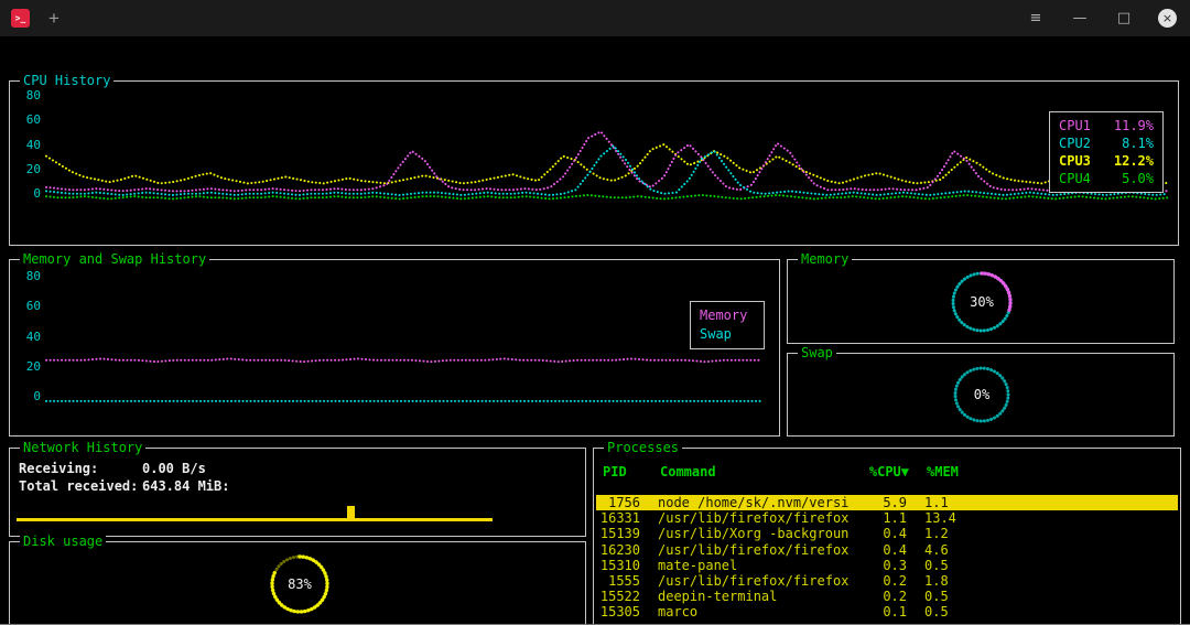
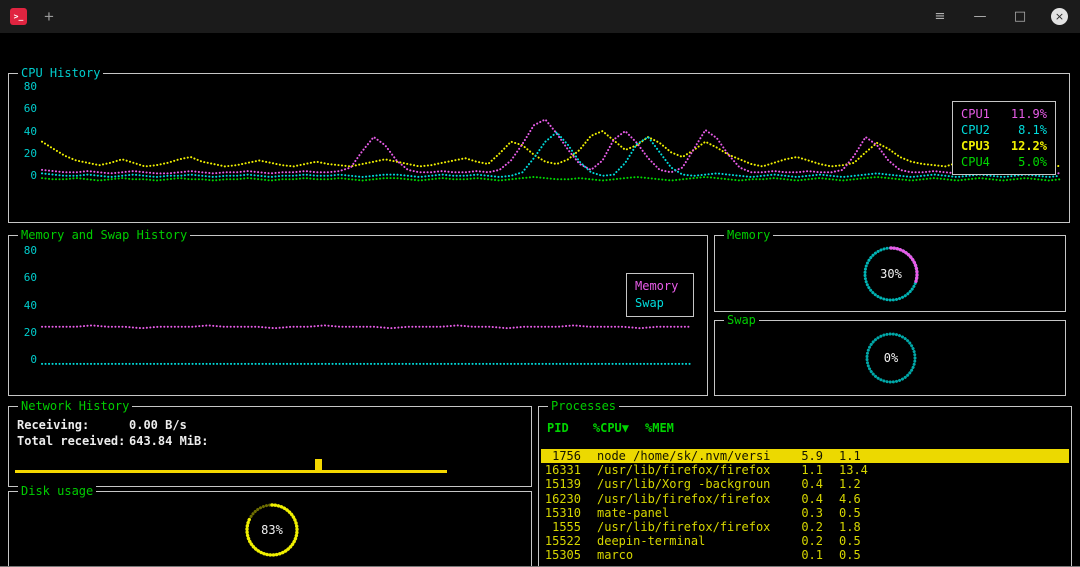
  >_
  +
  ≡
  —
  □
  ×
  CPU History
  80
  60
  40
  20
  0
  CPU1
  11.9%
  CPU2
  8.1%
  CPU3
  12.2%
  CPU4
  5.0%
  Memory and Swap History
  80
  60
  40
  20
  0
  Memory
  Swap
  Memory
  30%
  Swap
  0%
  Network History
  Receiving:
  0.00 B/s
  Total received:
  643.84 MiB:
  Disk usage
  83%
  Processes
  PID
- Command
  %CPU▼
  %MEM
  1756
  node /home/sk/.nvm/versi
  5.9
  1.1
  16331
  /usr/lib/firefox/firefox
  1.1
  13.4
  15139
  /usr/lib/Xorg -backgroun
  0.4
  1.2
  16230
  /usr/lib/firefox/firefox
  0.4
  4.6
  15310
  mate-panel
  0.3
  0.5
  1555
  /usr/lib/firefox/firefox
  0.2
  1.8
  15522
  deepin-terminal
  0.2
  0.5
  15305
  marco
  0.1
  0.5
